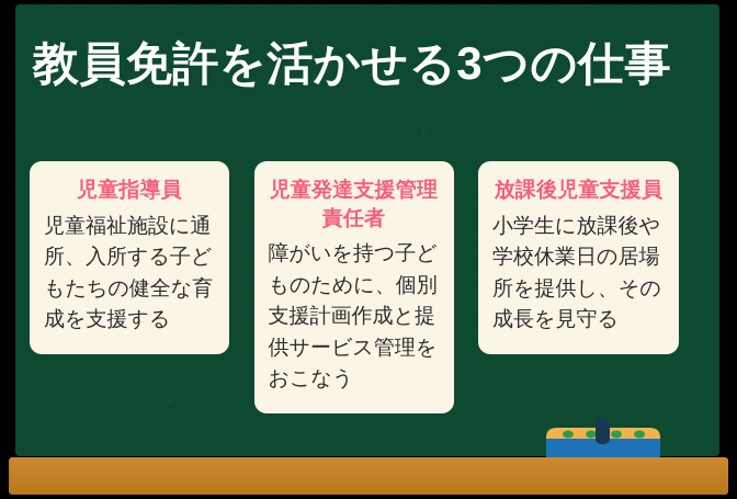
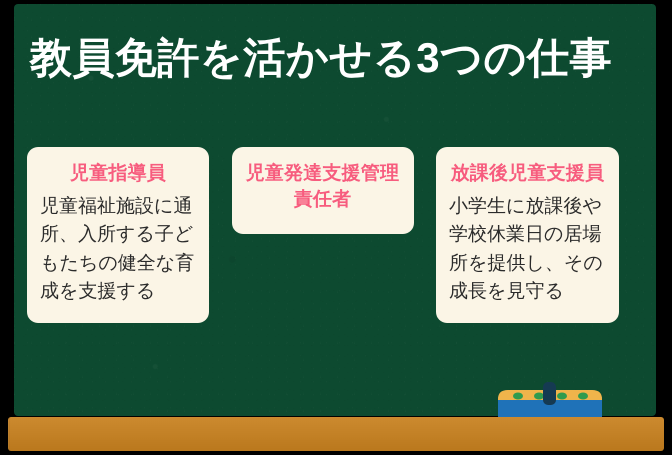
  教員免許を活かせる3つの仕事
  児童指導員
  児童福祉施設に通所、入所する子どもたちの健全な育成を支援する
  児童発達支援管理責任者
- 障がいを持つ子どものために、個別支援計画作成と提供サービス管理をおこなう
  放課後児童支援員
  小学生に放課後や学校休業日の居場所を提供し、その成長を見守る
